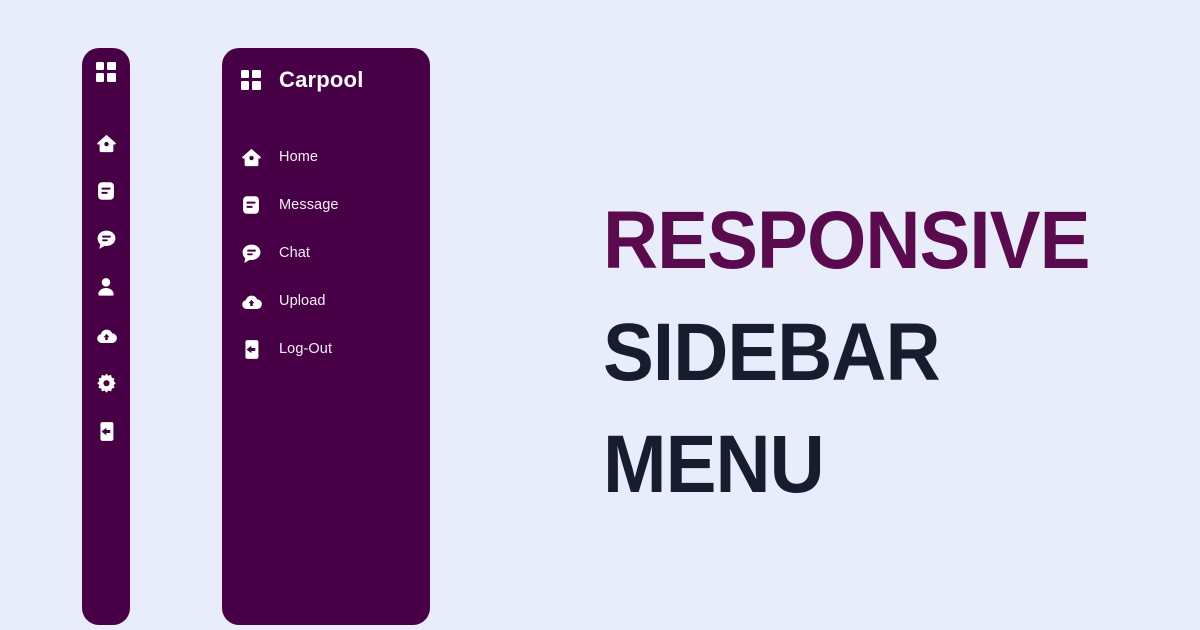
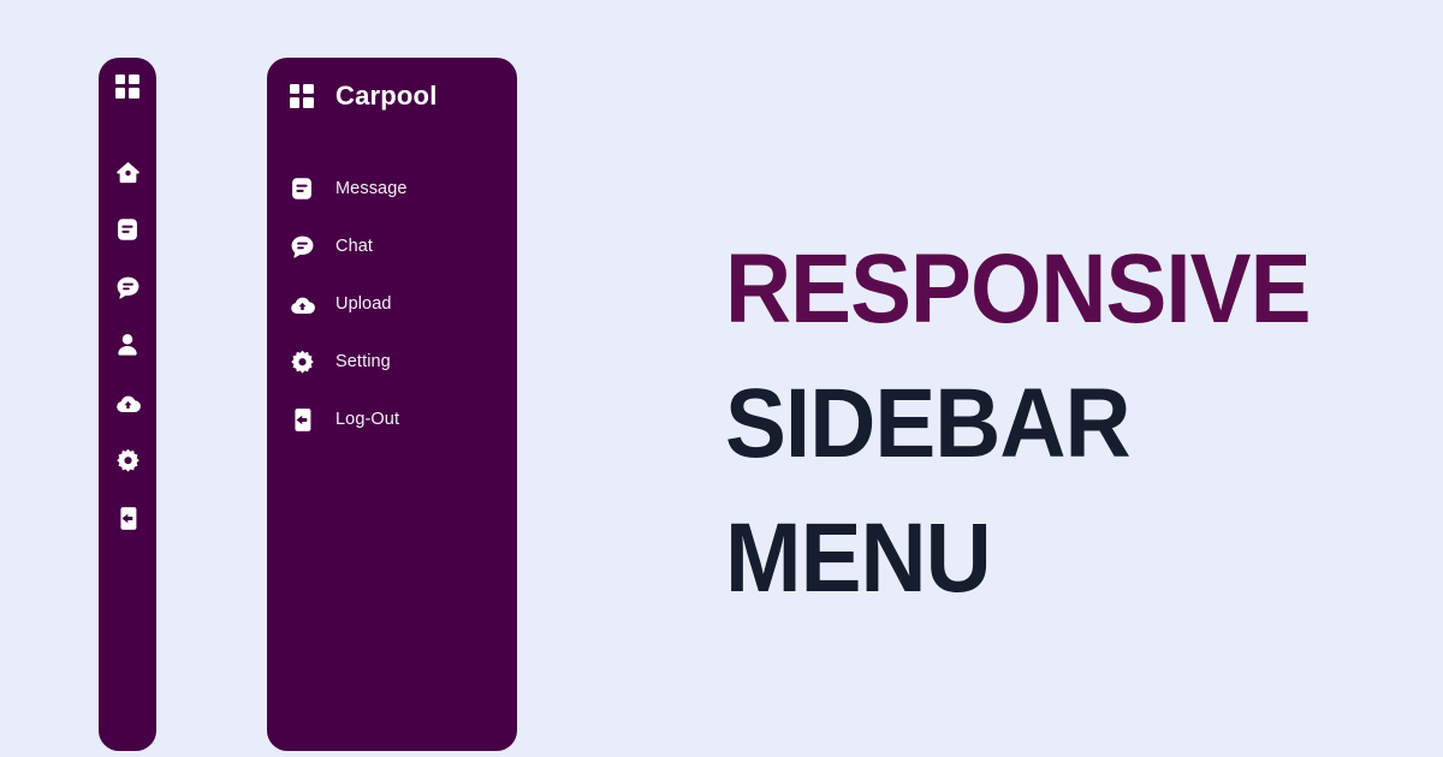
  Carpool
- Home
  Message
  Chat
  Upload
+ Setting
  Log-Out
  RESPONSIVE
  SIDEBAR
  MENU
